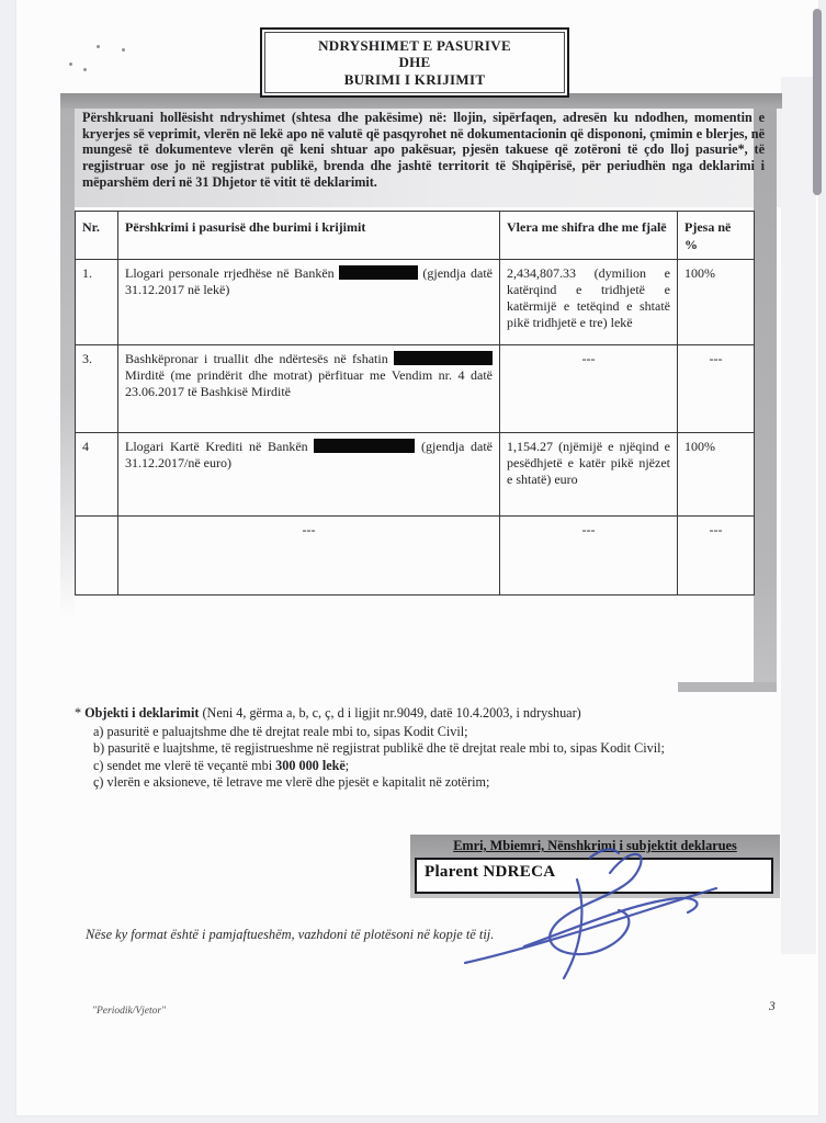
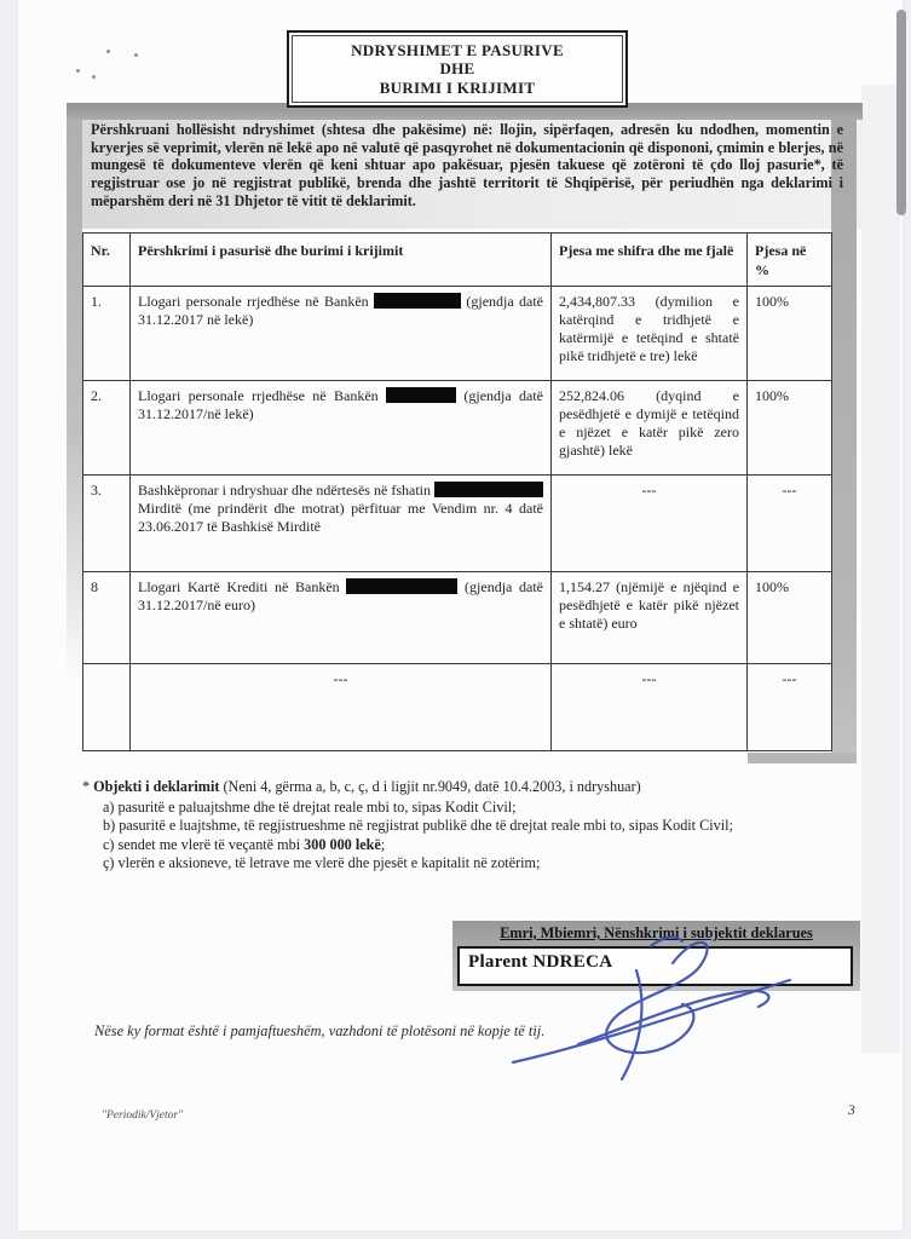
  NDRYSHIMET E PASURIVE
  DHE
  BURIMI I KRIJIMIT
  Përshkruani hollësisht ndryshimet (shtesa dhe pakësime) në: llojin, sipërfaqen, adresën ku ndodhen, momentin e kryerjes së veprimit, vlerën në lekë apo në valutë që pasqyrohet në dokumentacionin që dispononi, çmimin e blerjes, në mungesë të dokumenteve vlerën që keni shtuar apo pakësuar, pjesën takuese që zotëroni të çdo lloj pasurie*, të regjistruar ose jo në regjistrat publikë, brenda dhe jashtë territorit të Shqipërisë, për periudhën nga deklarimi i mëparshëm deri në 31 Dhjetor të vitit të deklarimit.
- Nr.	Përshkrimi i pasurisë dhe burimi i krijimit	Vlera me shifra dhe me fjalë	Pjesa në %
+ Nr.	Përshkrimi i pasurisë dhe burimi i krijimit	Pjesa me shifra dhe me fjalë	Pjesa në %
  1.	Llogari personale rrjedhëse në Bankën (gjendja datë 31.12.2017 në lekë)	2,434,807.33 (dymilion e katërqind e tridhjetë e katërmijë e tetëqind e shtatë pikë tridhjetë e tre) lekë	100%
+ 2.	Llogari personale rrjedhëse në Bankën (gjendja datë 31.12.2017/në lekë)	252,824.06 (dyqind e pesëdhjetë e dymijë e tetëqind e njëzet e katër pikë zero gjashtë) lekë	100%
- 3.	Bashkëpronar i truallit dhe ndërtesës në fshatin Mirditë (me prindërit dhe motrat) përfituar me Vendim nr. 4 datë 23.06.2017 të Bashkisë Mirditë	---	---
+ 3.	Bashkëpronar i ndryshuar dhe ndërtesës në fshatin Mirditë (me prindërit dhe motrat) përfituar me Vendim nr. 4 datë 23.06.2017 të Bashkisë Mirditë	---	---
- 4	Llogari Kartë Krediti në Bankën (gjendja datë 31.12.2017/në euro)	1,154.27 (njëmijë e njëqind e pesëdhjetë e katër pikë njëzet e shtatë) euro	100%
+ 8	Llogari Kartë Krediti në Bankën (gjendja datë 31.12.2017/në euro)	1,154.27 (njëmijë e njëqind e pesëdhjetë e katër pikë njëzet e shtatë) euro	100%
  	---	---	---
  * Objekti i deklarimit (Neni 4, gërma a, b, c, ç, d i ligjit nr.9049, datë 10.4.2003, i ndryshuar)
  a) pasuritë e paluajtshme dhe të drejtat reale mbi to, sipas Kodit Civil;
  b) pasuritë e luajtshme, të regjistrueshme në regjistrat publikë dhe të drejtat reale mbi to, sipas Kodit Civil;
  c) sendet me vlerë të veçantë mbi 300 000 lekë;
  ç) vlerën e aksioneve, të letrave me vlerë dhe pjesët e kapitalit në zotërim;
  Emri, Mbiemri, Nënshkrimi i subjektit deklarues
  Plarent NDRECA
  Nëse ky format është i pamjaftueshëm, vazhdoni të plotësoni në kopje të tij.
  "Periodik/Vjetor"
  3
